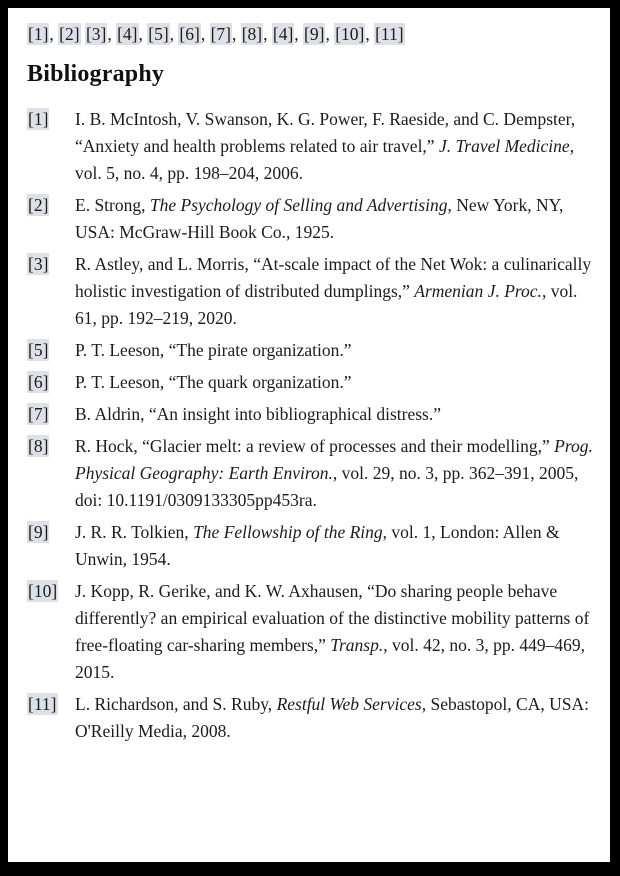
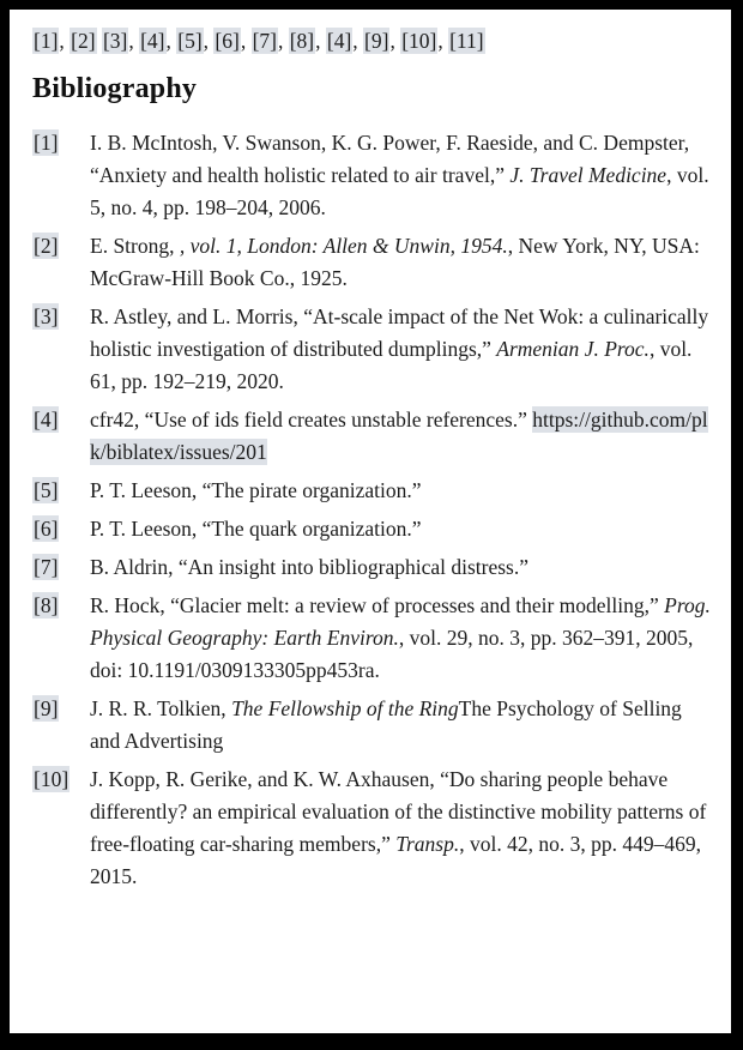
  [1], [2] [3], [4], [5], [6], [7], [8], [4], [9], [10], [11]
  Bibliography
  [1]
- I. B. McIntosh, V. Swanson, K. G. Power, F. Raeside, and C. Dempster, “Anxiety and health problems related to air travel,” J. Travel Medicine, vol. 5, no. 4, pp. 198–204, 2006.
+ I. B. McIntosh, V. Swanson, K. G. Power, F. Raeside, and C. Dempster, “Anxiety and health holistic related to air travel,” J. Travel Medicine, vol. 5, no. 4, pp. 198–204, 2006.
  [2]
- E. Strong, The Psychology of Selling and Advertising, New York, NY, USA: McGraw-Hill Book Co., 1925.
+ E. Strong, , vol. 1, London: Allen & Unwin, 1954., New York, NY, USA: McGraw-Hill Book Co., 1925.
  [3]
  R. Astley, and L. Morris, “At-scale impact of the Net Wok: a culinarically holistic investigation of distributed dumplings,” Armenian J. Proc., vol. 61, pp. 192–219, 2020.
+ [4]
+ cfr42, “Use of ids field creates unstable references.” https://github.com/plk/biblatex/issues/201
  [5]
  P. T. Leeson, “The pirate organization.”
  [6]
  P. T. Leeson, “The quark organization.”
  [7]
  B. Aldrin, “An insight into bibliographical distress.”
  [8]
  R. Hock, “Glacier melt: a review of processes and their modelling,” Prog. Physical Geography: Earth Environ., vol. 29, no. 3, pp. 362–391, 2005, doi: 10.1191/0309133305pp453ra.
  [9]
- J. R. R. Tolkien, The Fellowship of the Ring, vol. 1, London: Allen & Unwin, 1954.
+ J. R. R. Tolkien, The Fellowship of the RingThe Psychology of Selling and Advertising
  [10]
  J. Kopp, R. Gerike, and K. W. Axhausen, “Do sharing people behave differently? an empirical evaluation of the distinctive mobility patterns of free-floating car-sharing members,” Transp., vol. 42, no. 3, pp. 449–469, 2015.
- [11]
- L. Richardson, and S. Ruby, Restful Web Services, Sebastopol, CA, USA: O'Reilly Media, 2008.
